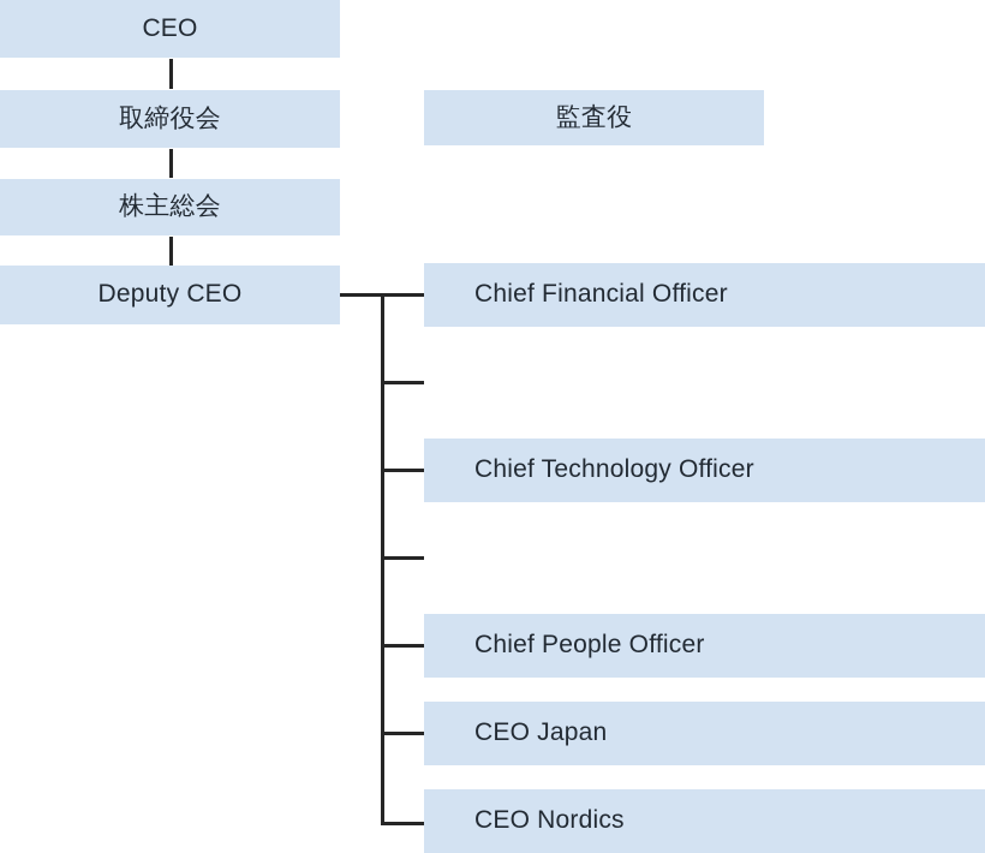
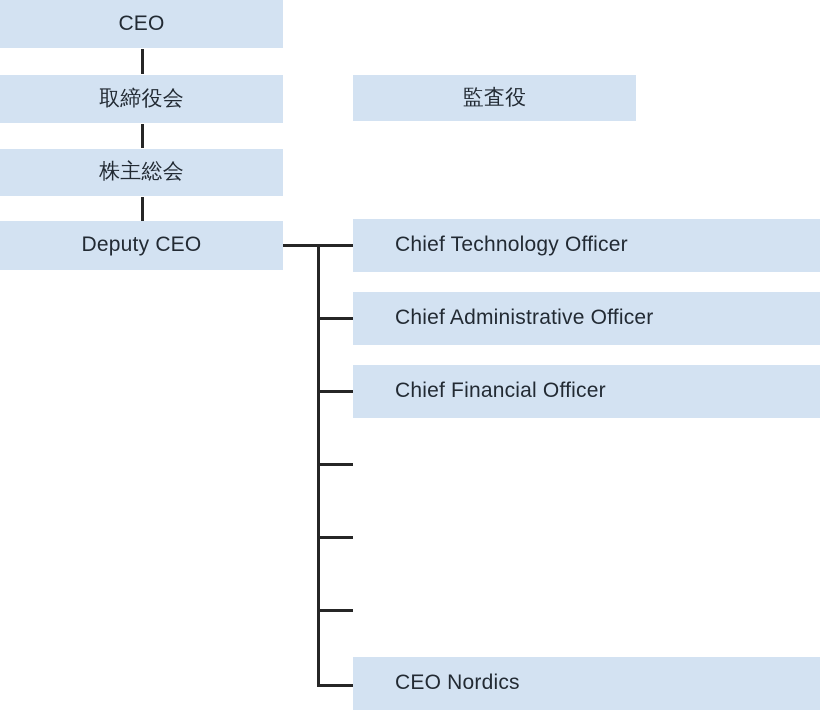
  CEO
  取締役会
  株主総会
  Deputy CEO
  監査役
- Chief Financial Officer
+ Chief Technology Officer
+ Chief Administrative Officer
- Chief Technology Officer
+ Chief Financial Officer
- Chief People Officer
- CEO Japan
  CEO Nordics
